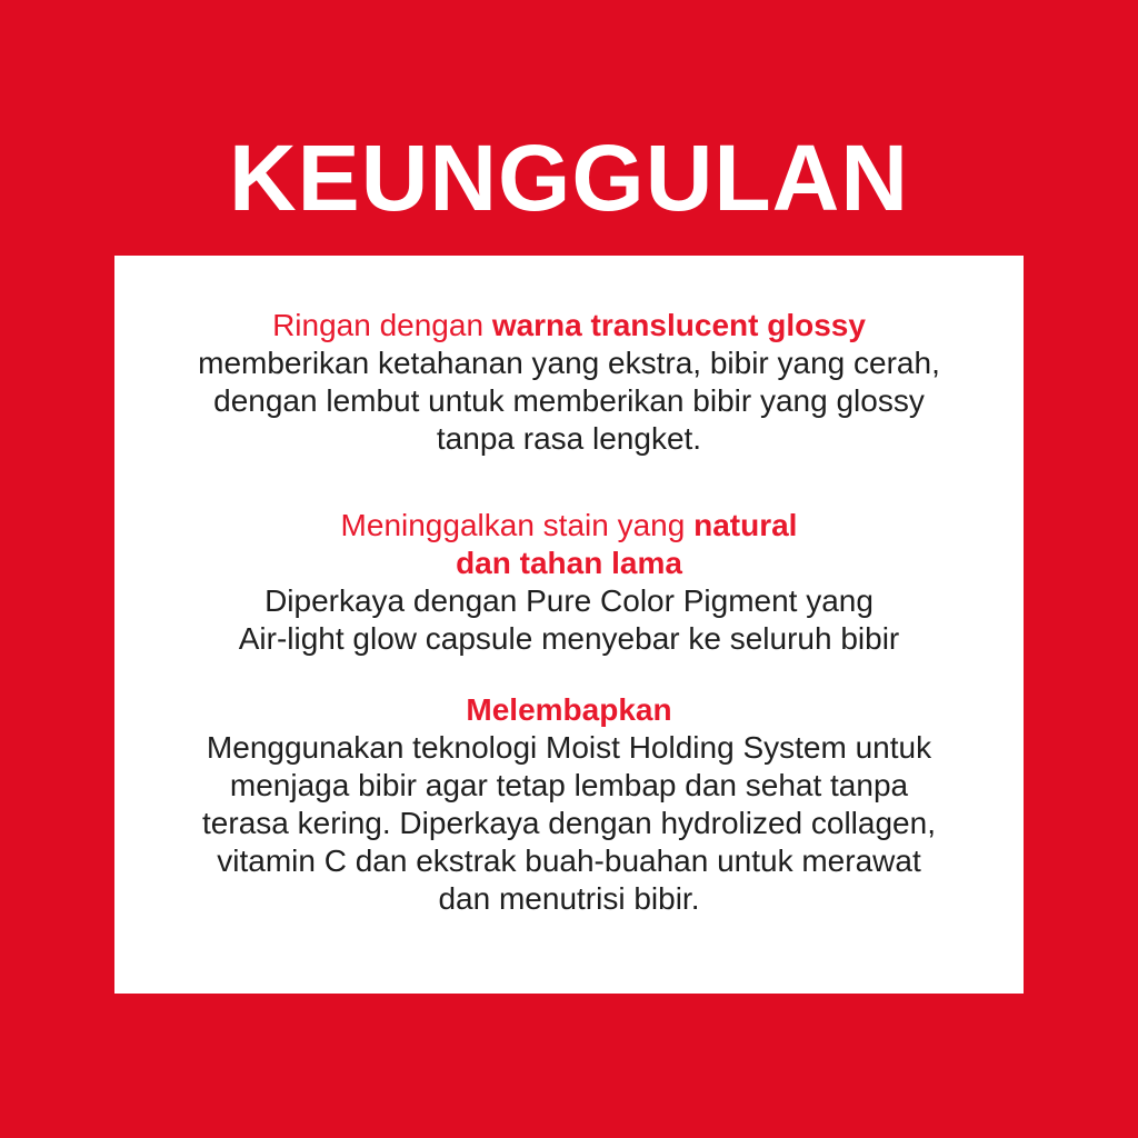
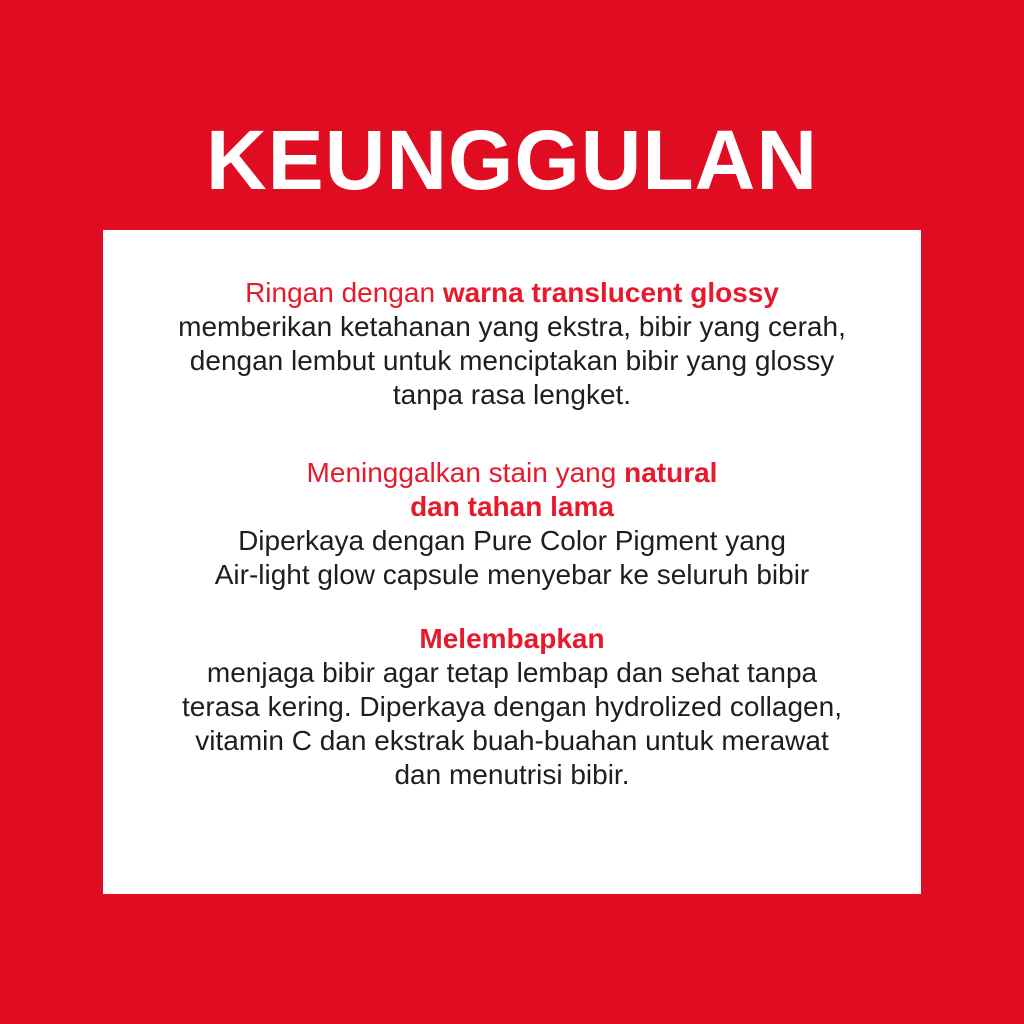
  KEUNGGULAN
  Ringan dengan warna translucent glossy
  memberikan ketahanan yang ekstra, bibir yang cerah,
- dengan lembut untuk memberikan bibir yang glossy
+ dengan lembut untuk menciptakan bibir yang glossy
  tanpa rasa lengket.
  Meninggalkan stain yang natural
  dan tahan lama
  Diperkaya dengan Pure Color Pigment yang
  Air-light glow capsule menyebar ke seluruh bibir
  Melembapkan
- Menggunakan teknologi Moist Holding System untuk
  menjaga bibir agar tetap lembap dan sehat tanpa
  terasa kering. Diperkaya dengan hydrolized collagen,
  vitamin C dan ekstrak buah-buahan untuk merawat
  dan menutrisi bibir.
